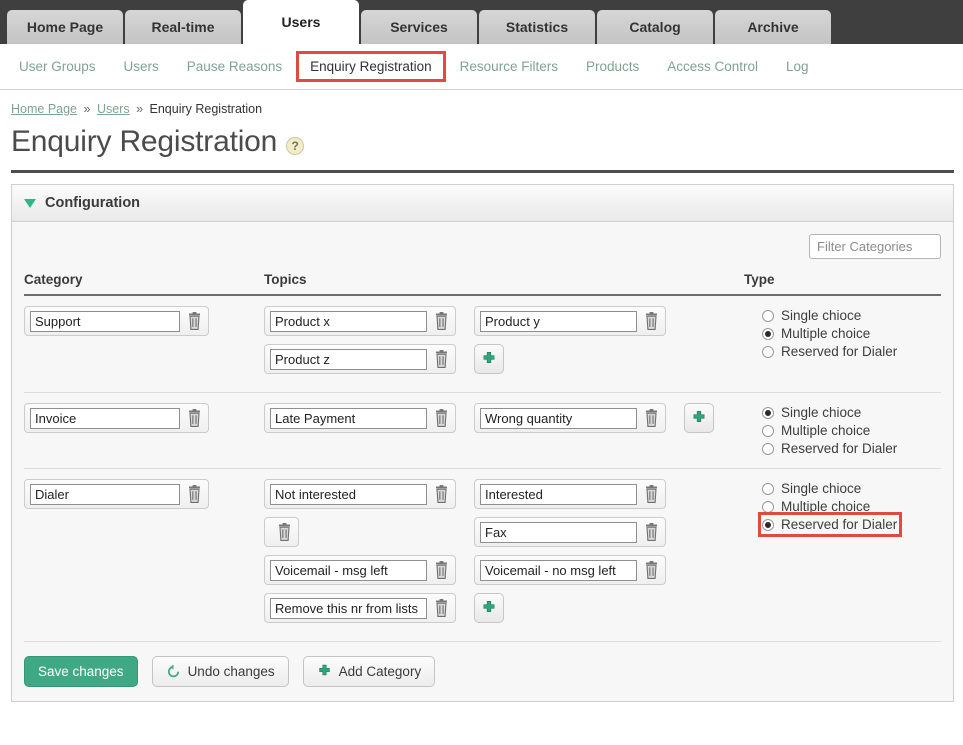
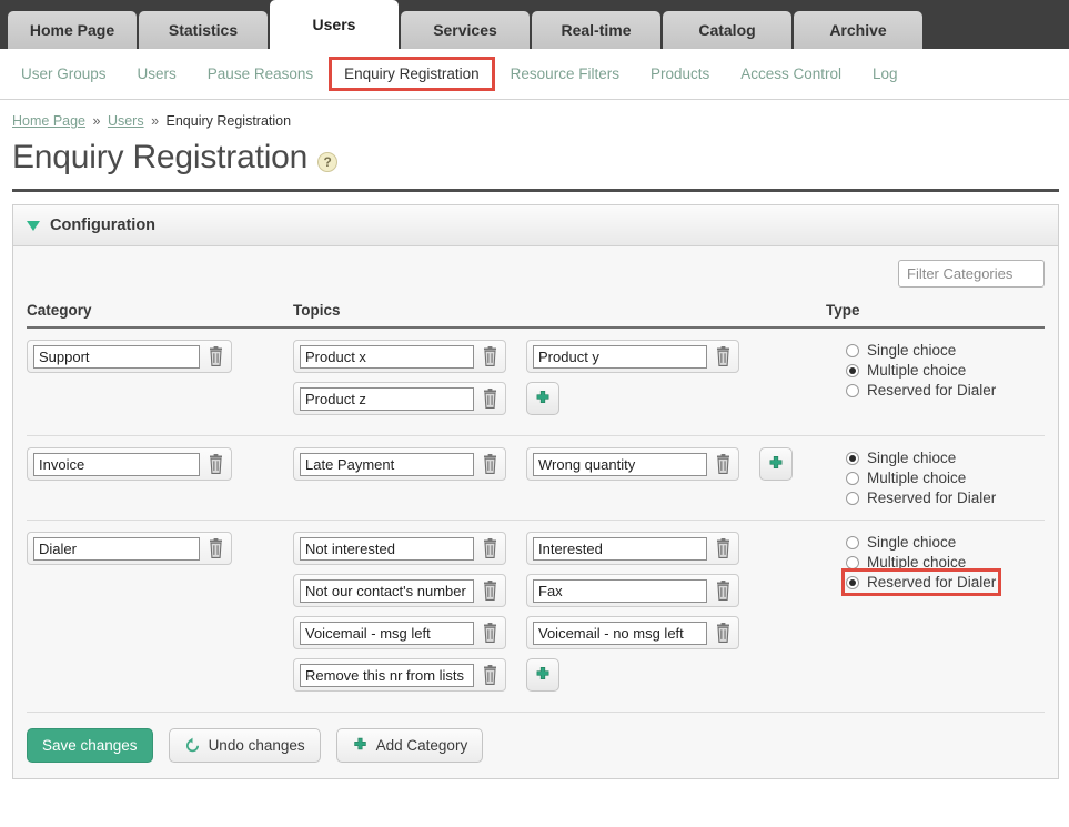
  Home Page
- Real-time
+ Statistics
  Users
  Services
- Statistics
+ Real-time
  Catalog
  Archive
  User Groups
  Users
  Pause Reasons
  Enquiry Registration
  Resource Filters
  Products
  Access Control
  Log
  Home Page » Users » Enquiry Registration
  Enquiry Registration
  ?
  Configuration
  Filter Categories
  Category
  Topics
  Type
  Support
  Product x
  Product y
  Product z
  Single chioce
  Multiple choice
  Reserved for Dialer
  Invoice
  Late Payment
  Wrong quantity
  Single chioce
  Multiple choice
  Reserved for Dialer
  Dialer
  Not interested
  Interested
+ Not our contact's number
  Fax
  Voicemail - msg left
  Voicemail - no msg left
  Remove this nr from lists
  Single chioce
  Multiple choice
  Reserved for Dialer
  Save changes
  Undo changes
  Add Category
